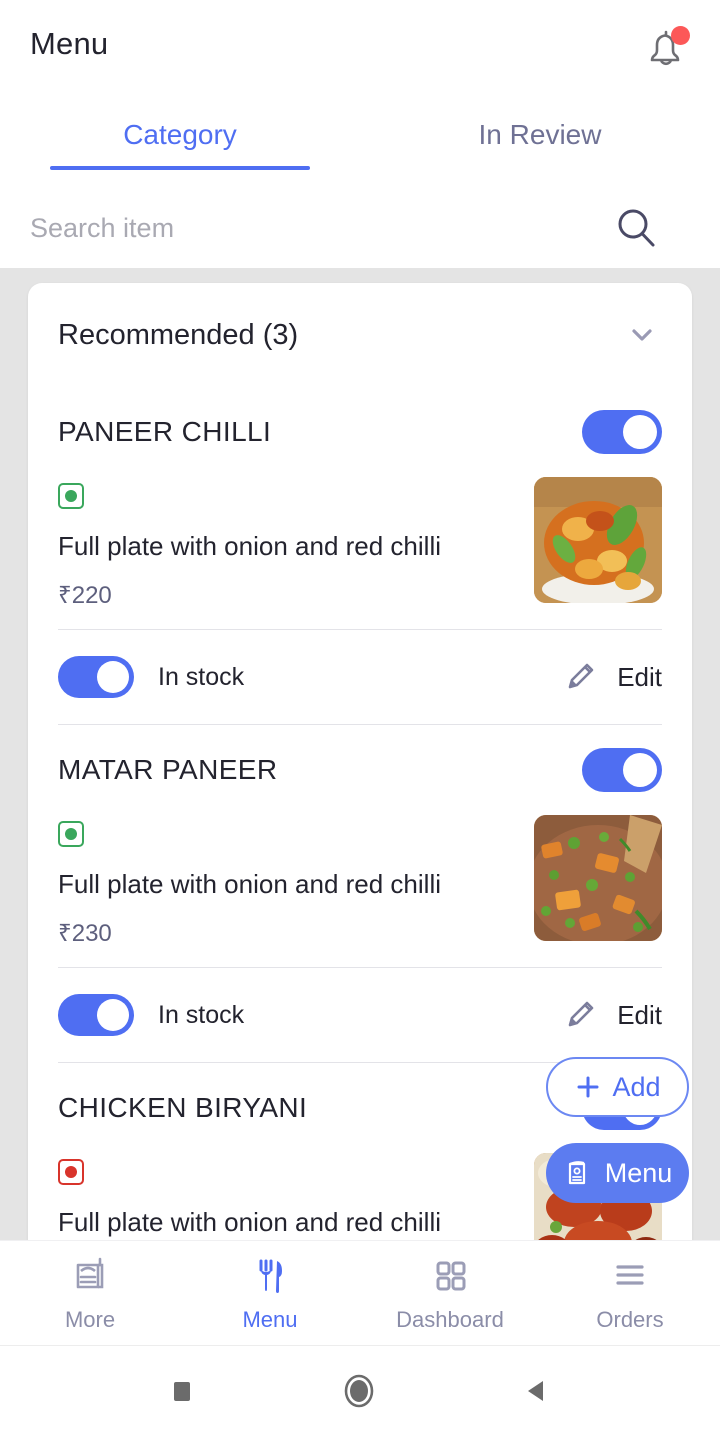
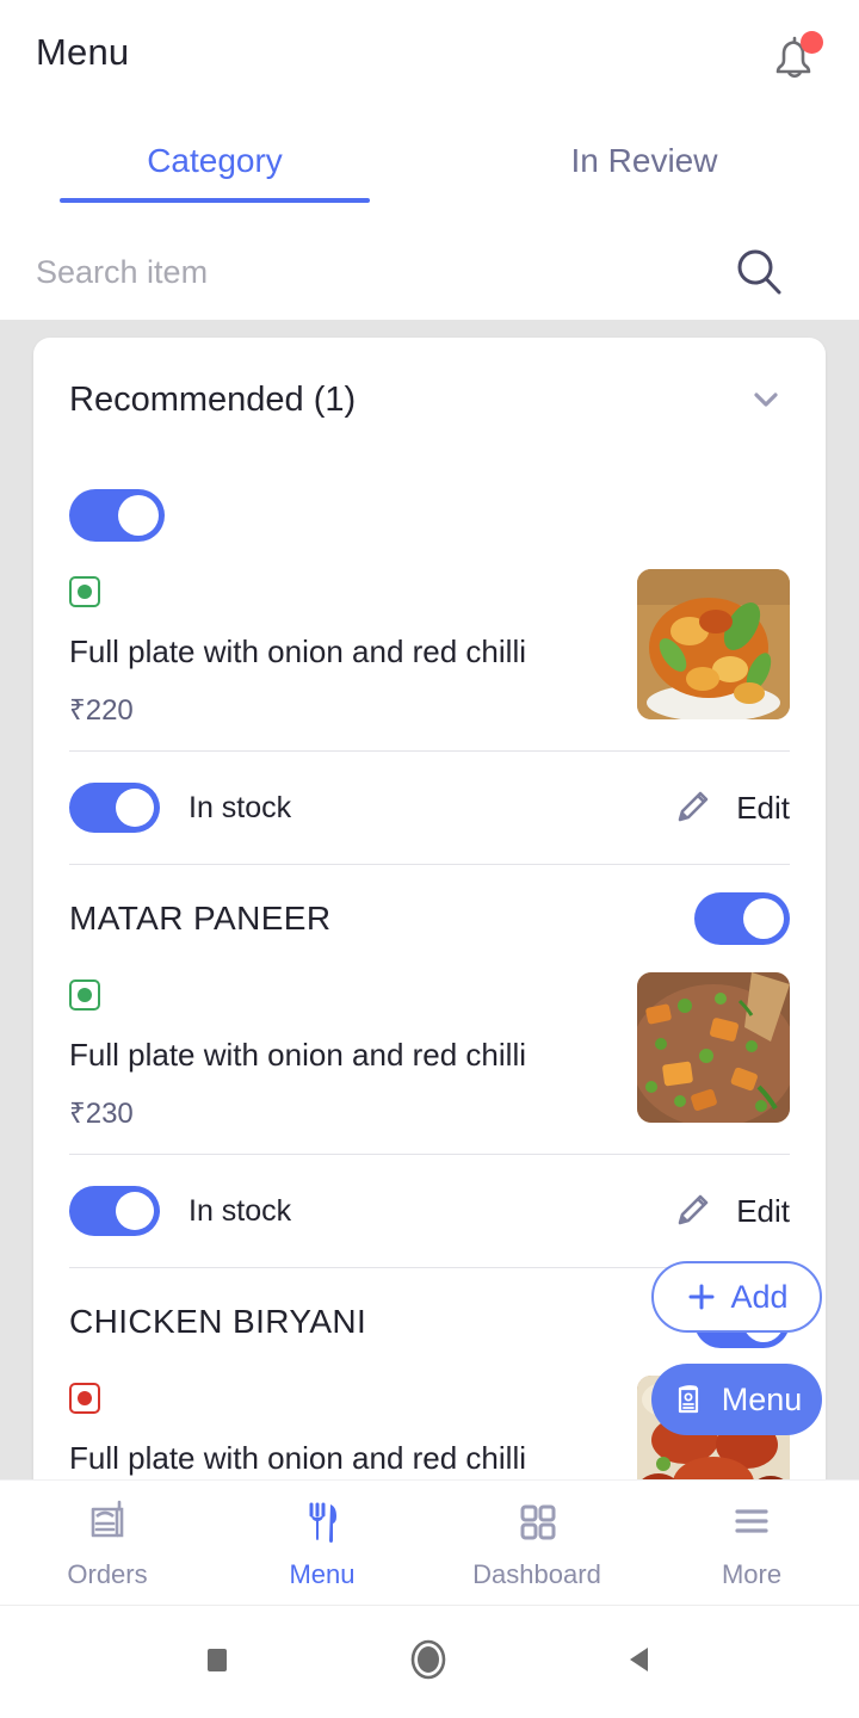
  Menu
  Category
  In Review
  Search item
- Recommended (3)
+ Recommended (1)
- PANEER CHILLI
  Full plate with onion and red chilli
  ₹220
  In stock
  Edit
  MATAR PANEER
  Full plate with onion and red chilli
  ₹230
  In stock
  Edit
  CHICKEN BIRYANI
  Full plate with onion and red chilli
  Add
  Menu
- More
+ Orders
  Menu
  Dashboard
- Orders
+ More
